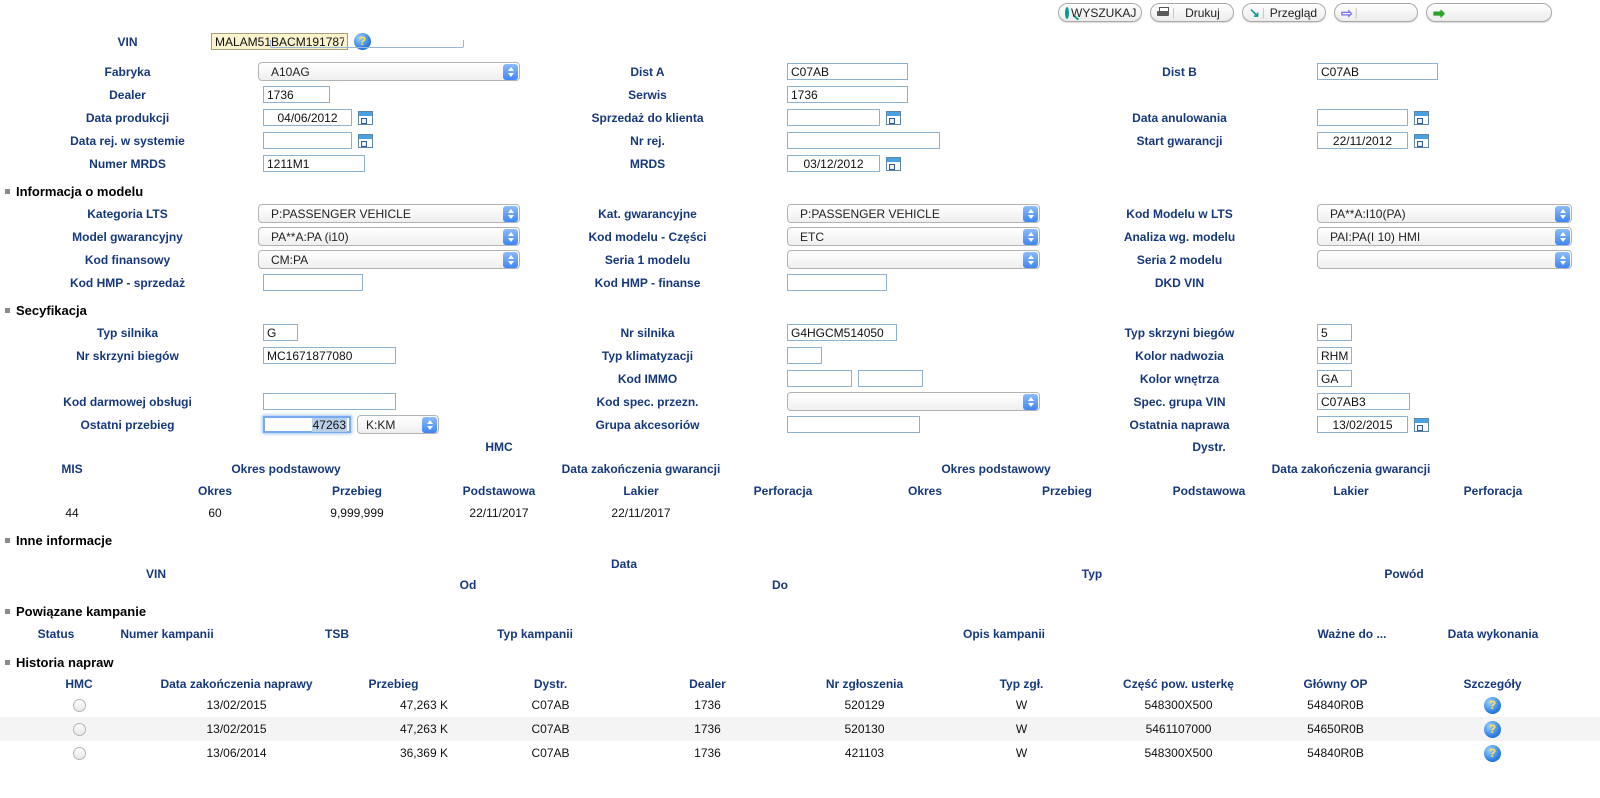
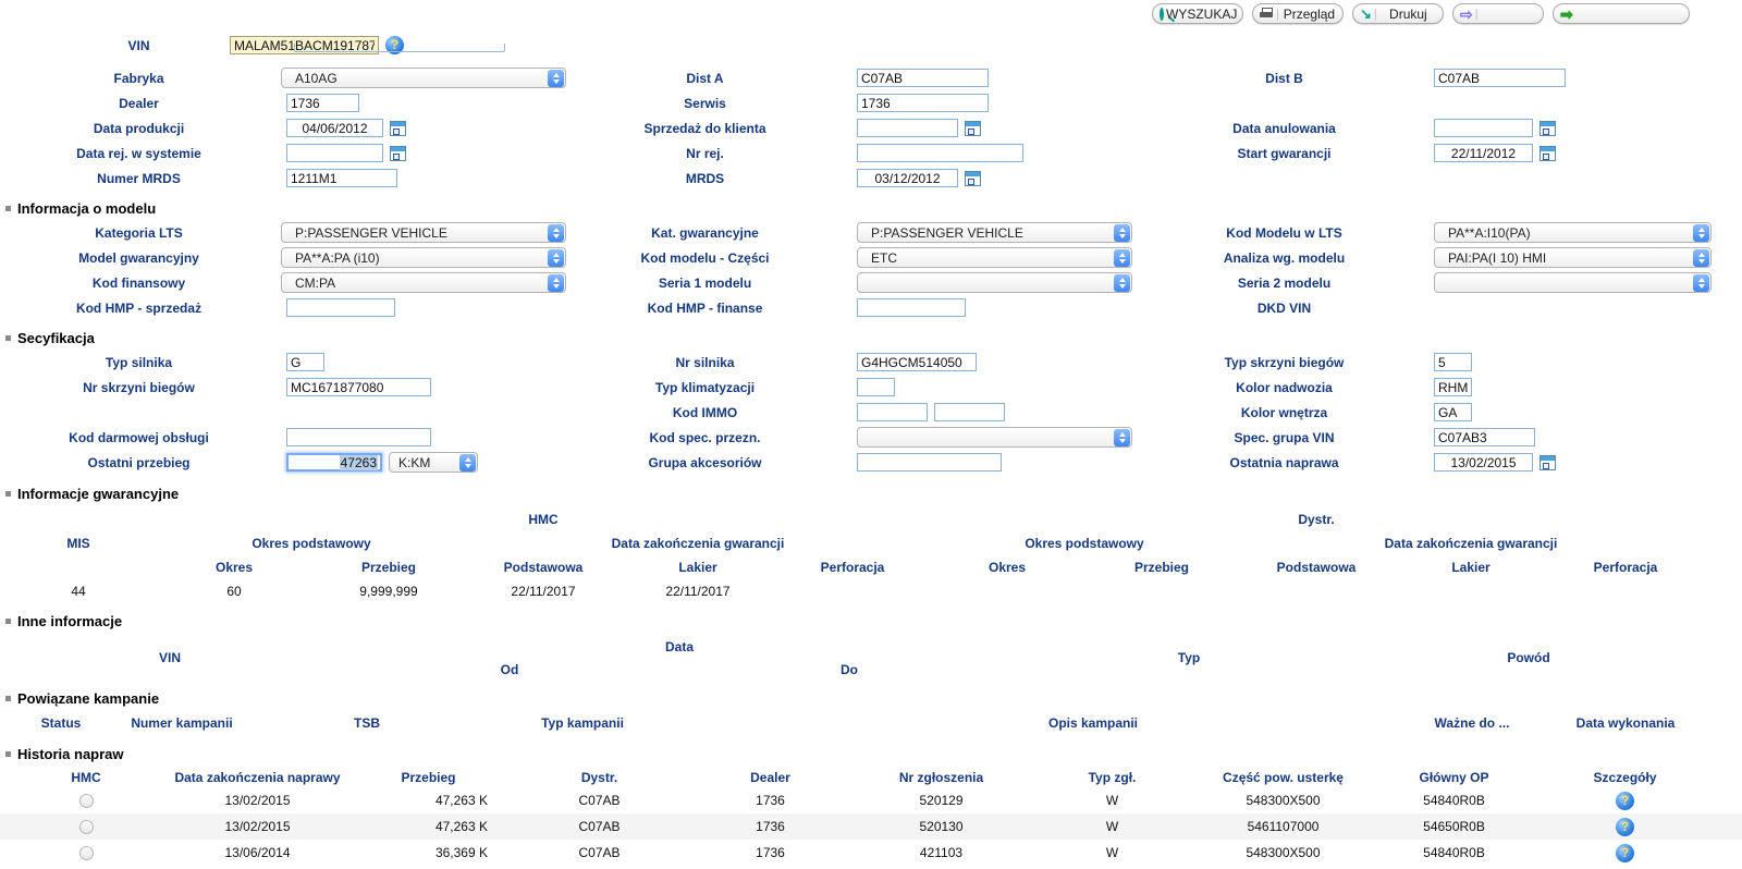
  WYSZUKAJ
  |
- Drukuj
+ Przegląd
  ↘
  |
- Przegląd
+ Drukuj
  ⇨
  |
  ➡
  VIN
  MALAM51BACM191787
  Fabryka
  A10AG
  Dist A
  C07AB
  Dist B
  C07AB
  Dealer
  1736
  Serwis
  1736
  Data produkcji
  04/06/2012
  Sprzedaż do klienta
  Data anulowania
  Data rej. w systemie
  Nr rej.
  Start gwarancji
  22/11/2012
  Numer MRDS
  1211M1
  MRDS
  03/12/2012
  Informacja o modelu
  Kategoria LTS
  P:PASSENGER VEHICLE
  Kat. gwarancyjne
  P:PASSENGER VEHICLE
  Kod Modelu w LTS
  PA**A:I10(PA)
  Model gwarancyjny
  PA**A:PA (i10)
  Kod modelu - Części
  ETC
  Analiza wg. modelu
  PAI:PA(I 10) HMI
  Kod finansowy
  CM:PA
  Seria 1 modelu
  Seria 2 modelu
  Kod HMP - sprzedaż
  Kod HMP - finanse
  DKD VIN
  Secyfikacja
  Typ silnika
  G
  Nr silnika
  G4HGCM514050
  Typ skrzyni biegów
  5
  Nr skrzyni biegów
  MC1671877080
  Typ klimatyzacji
  Kolor nadwozia
  RHM
  Kod IMMO
  Kolor wnętrza
  GA
  Kod darmowej obsługi
  Kod spec. przezn.
  Spec. grupa VIN
  C07AB3
  Ostatni przebieg
  47263
  K:KM
  Grupa akcesoriów
  Ostatnia naprawa
  13/02/2015
+ Informacje gwarancyjne
  HMC
  Dystr.
  MIS
  Okres podstawowy
  Data zakończenia gwarancji
  Okres podstawowy
  Data zakończenia gwarancji
  Okres
  Przebieg
  Podstawowa
  Lakier
  Perforacja
  Okres
  Przebieg
  Podstawowa
  Lakier
  Perforacja
  44
  60
  9,999,999
  22/11/2017
  22/11/2017
  Inne informacje
  VIN
  Data
  Typ
  Powód
  Od
  Do
  Powiązane kampanie
  Status
  Numer kampanii
  TSB
  Typ kampanii
  Opis kampanii
  Ważne do ...
  Data wykonania
  Historia napraw
  HMC
  Data zakończenia naprawy
  Przebieg
  Dystr.
  Dealer
  Nr zgłoszenia
  Typ zgł.
  Część pow. usterkę
  Główny OP
  Szczegóły
  13/02/2015
  47,263 K
  C07AB
  1736
  520129
  W
  548300X500
  54840R0B
  13/02/2015
  47,263 K
  C07AB
  1736
  520130
  W
  5461107000
  54650R0B
  13/06/2014
  36,369 K
  C07AB
  1736
  421103
  W
  548300X500
  54840R0B
